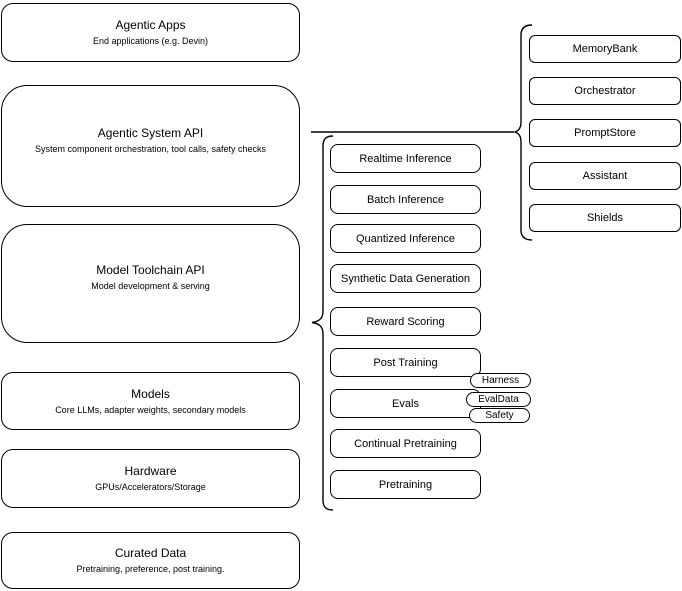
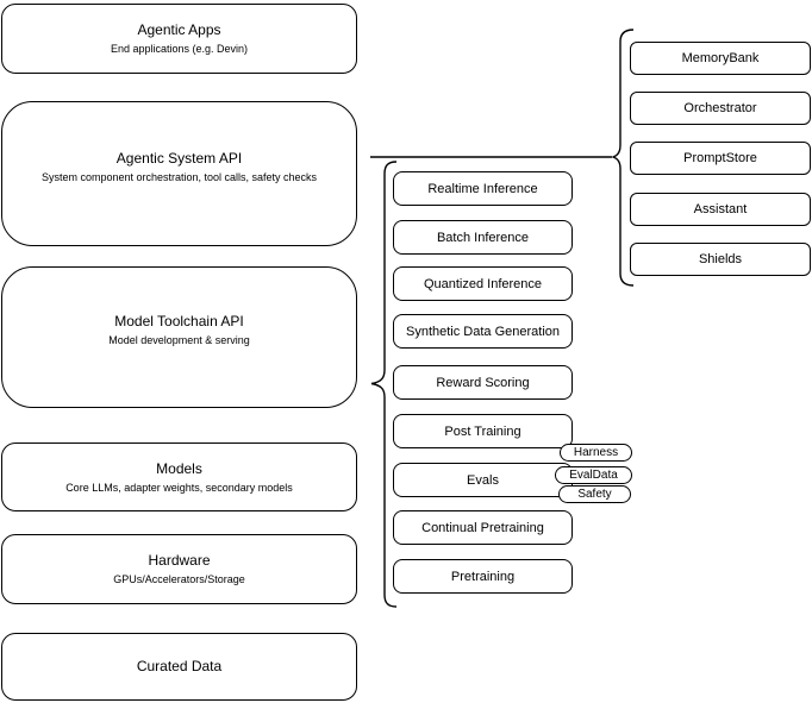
  Agentic Apps
  End applications (e.g. Devin)
  Agentic System API
  System component orchestration, tool calls, safety checks
  Model Toolchain API
  Model development & serving
  Models
  Core LLMs, adapter weights, secondary models
  Hardware
  GPUs/Accelerators/Storage
  Curated Data
- Pretraining, preference, post training.
  Realtime Inference
  Batch Inference
  Quantized Inference
  Synthetic Data Generation
  Reward Scoring
  Post Training
  Evals
  Continual Pretraining
  Pretraining
  Harness
  EvalData
  Safety
  MemoryBank
  Orchestrator
  PromptStore
  Assistant
  Shields
